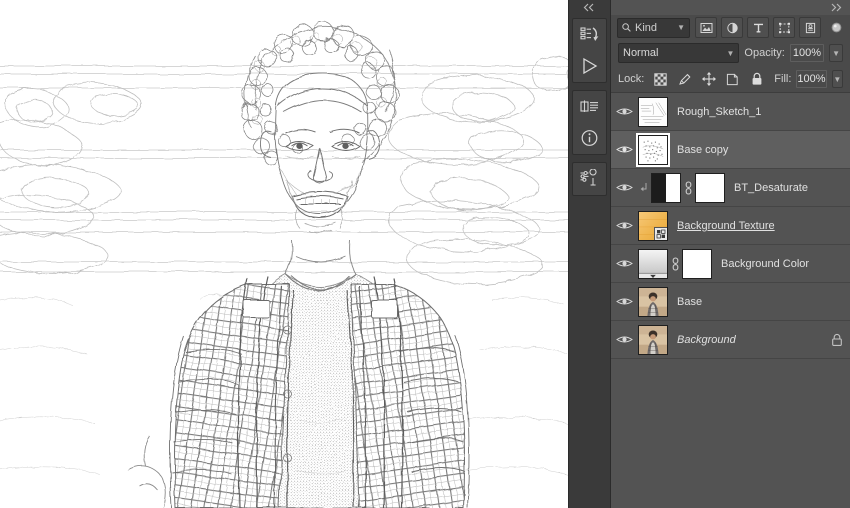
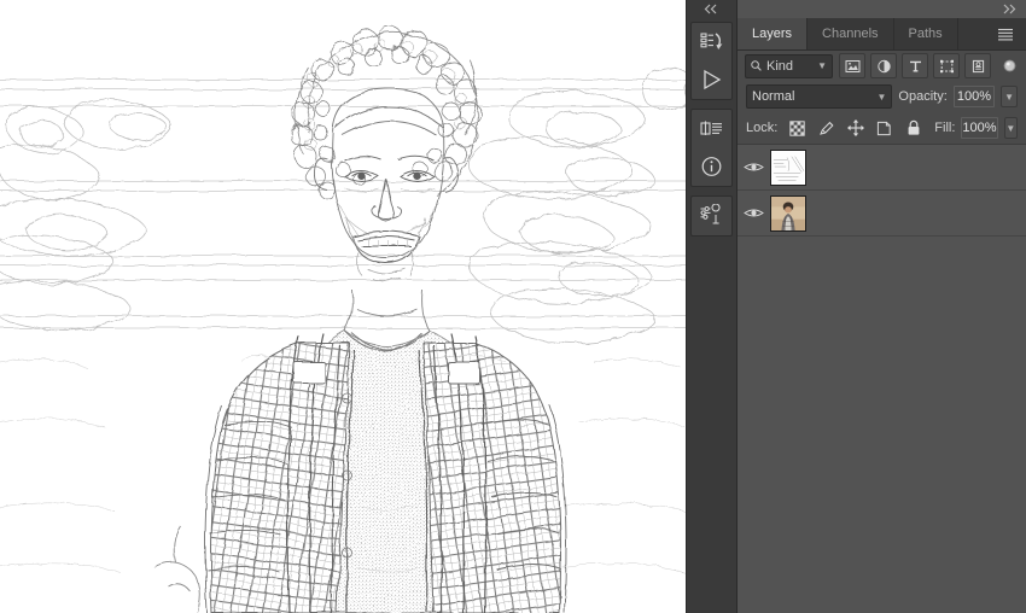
+ Layers
+ Channels
+ Paths
  Kind
  ▼
  Normal
  ▼
  Opacity:
  100%
  ▼
  Lock:
  Fill:
  100%
  ▼
- Rough_Sketch_1
- Base copy
- BT_Desaturate
- Background Texture
- Background Color
- Base
- Background
